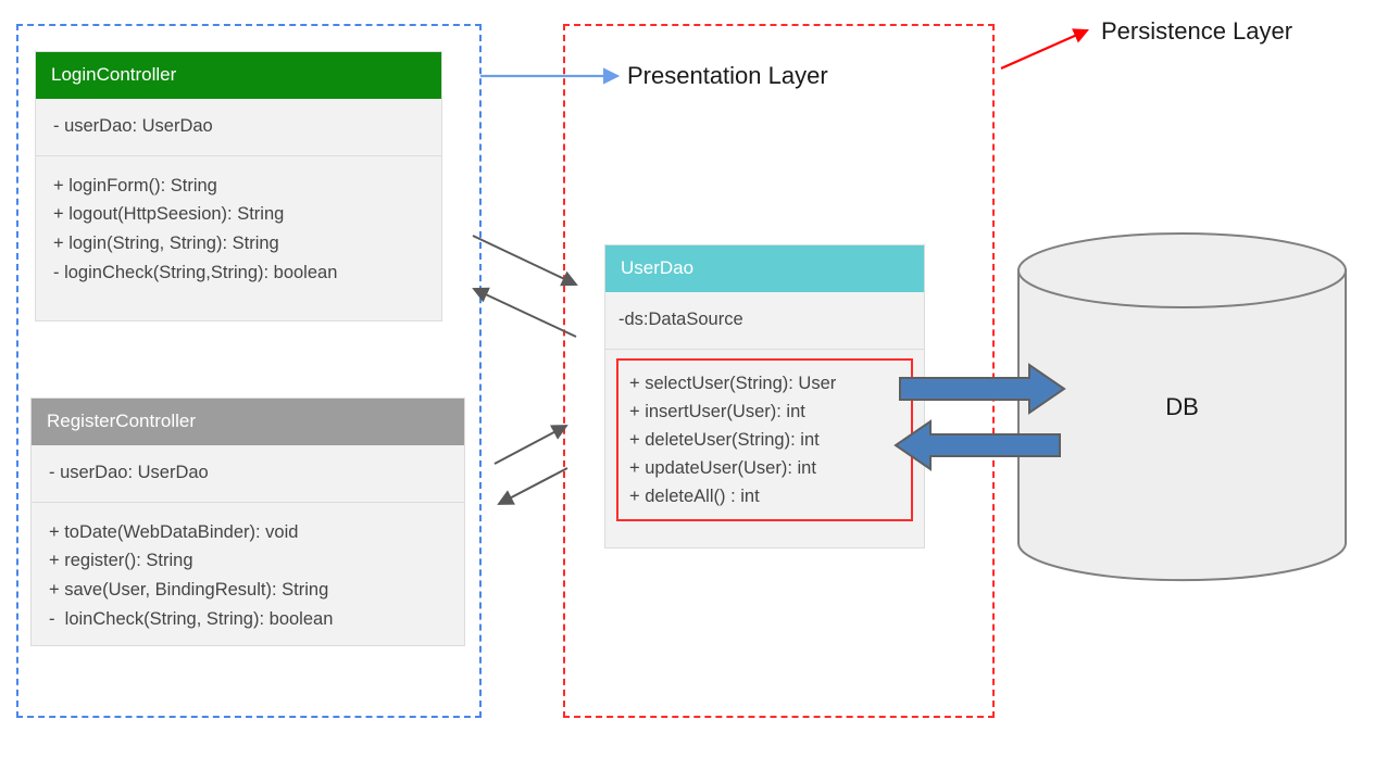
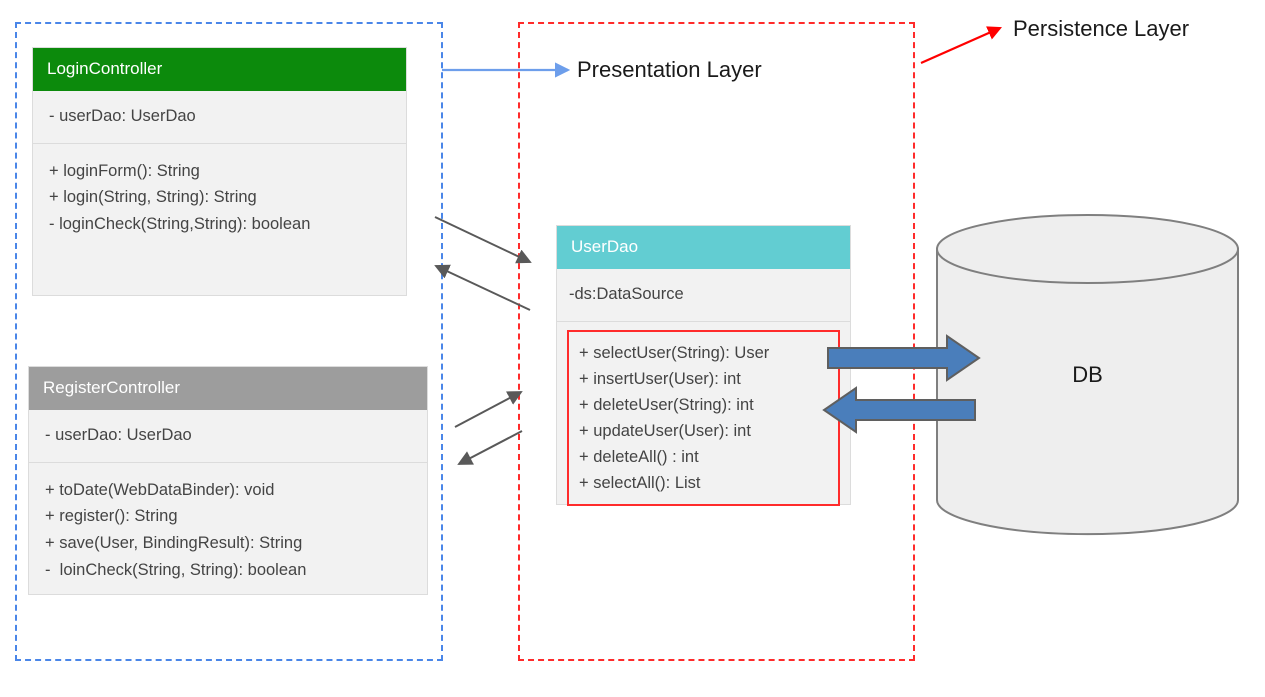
  LoginController
  - userDao: UserDao
  + loginForm(): String
- + logout(HttpSeesion): String
  + login(String, String): String
  - loginCheck(String,String): boolean
  RegisterController
  - userDao: UserDao
  + toDate(WebDataBinder): void
  + register(): String
  + save(User, BindingResult): String
  - loinCheck(String, String): boolean
  UserDao
  -ds:DataSource
  + selectUser(String): User
  + insertUser(User): int
  + deleteUser(String): int
  + updateUser(User): int
  + deleteAll() : int
+ + selectAll(): List
  DB
  Presentation Layer
  Persistence Layer
